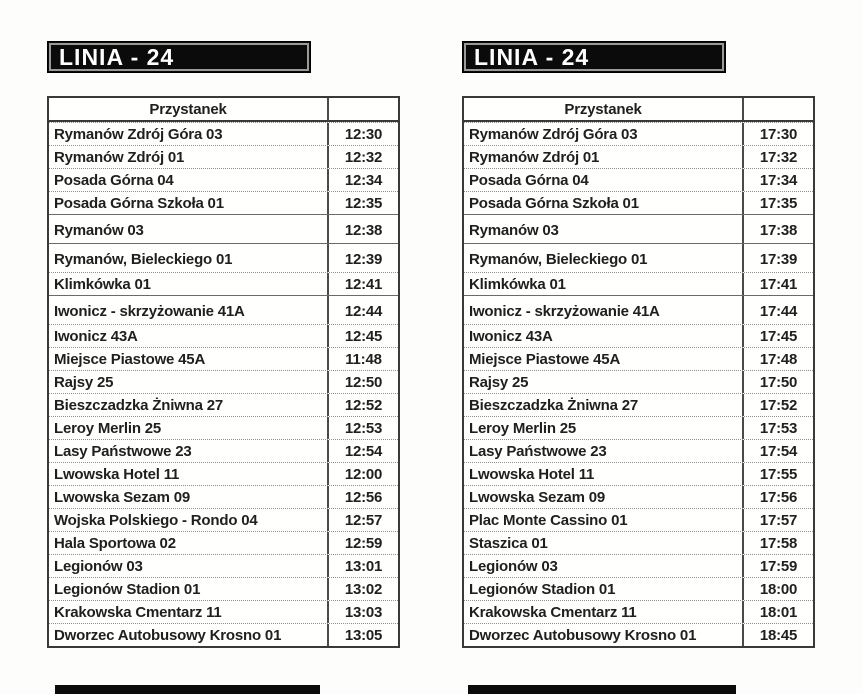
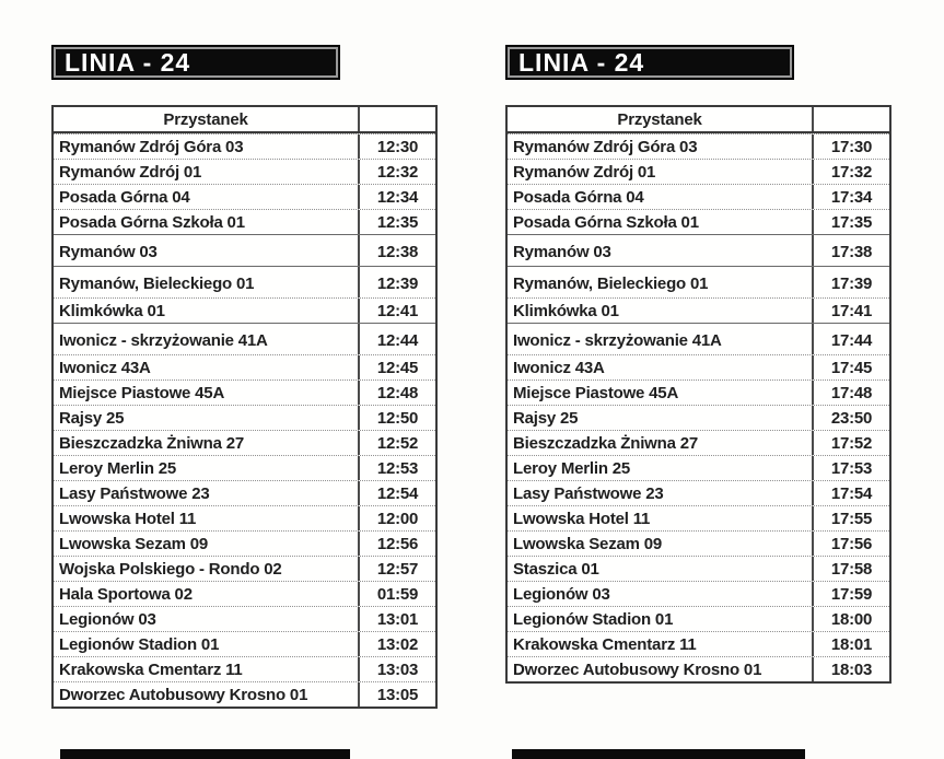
  LINIA - 24
  Przystanek
  Rymanów Zdrój Góra 03
  12:30
  Rymanów Zdrój 01
  12:32
  Posada Górna 04
  12:34
  Posada Górna Szkoła 01
  12:35
  Rymanów 03
  12:38
  Rymanów, Bieleckiego 01
  12:39
  Klimkówka 01
  12:41
  Iwonicz - skrzyżowanie 41A
  12:44
  Iwonicz 43A
  12:45
  Miejsce Piastowe 45A
- 11:48
+ 12:48
  Rajsy 25
  12:50
  Bieszczadzka Żniwna 27
  12:52
  Leroy Merlin 25
  12:53
  Lasy Państwowe 23
  12:54
  Lwowska Hotel 11
  12:00
  Lwowska Sezam 09
  12:56
- Wojska Polskiego - Rondo 04
+ Wojska Polskiego - Rondo 02
  12:57
  Hala Sportowa 02
- 12:59
+ 01:59
  Legionów 03
  13:01
  Legionów Stadion 01
  13:02
  Krakowska Cmentarz 11
  13:03
  Dworzec Autobusowy Krosno 01
  13:05
  LINIA - 24
  Przystanek
  Rymanów Zdrój Góra 03
  17:30
  Rymanów Zdrój 01
  17:32
  Posada Górna 04
  17:34
  Posada Górna Szkoła 01
  17:35
  Rymanów 03
  17:38
  Rymanów, Bieleckiego 01
  17:39
  Klimkówka 01
  17:41
  Iwonicz - skrzyżowanie 41A
  17:44
  Iwonicz 43A
  17:45
  Miejsce Piastowe 45A
  17:48
  Rajsy 25
- 17:50
+ 23:50
  Bieszczadzka Żniwna 27
  17:52
  Leroy Merlin 25
  17:53
  Lasy Państwowe 23
  17:54
  Lwowska Hotel 11
  17:55
  Lwowska Sezam 09
  17:56
- Plac Monte Cassino 01
- 17:57
  Staszica 01
  17:58
  Legionów 03
  17:59
  Legionów Stadion 01
  18:00
  Krakowska Cmentarz 11
  18:01
  Dworzec Autobusowy Krosno 01
- 18:45
+ 18:03
